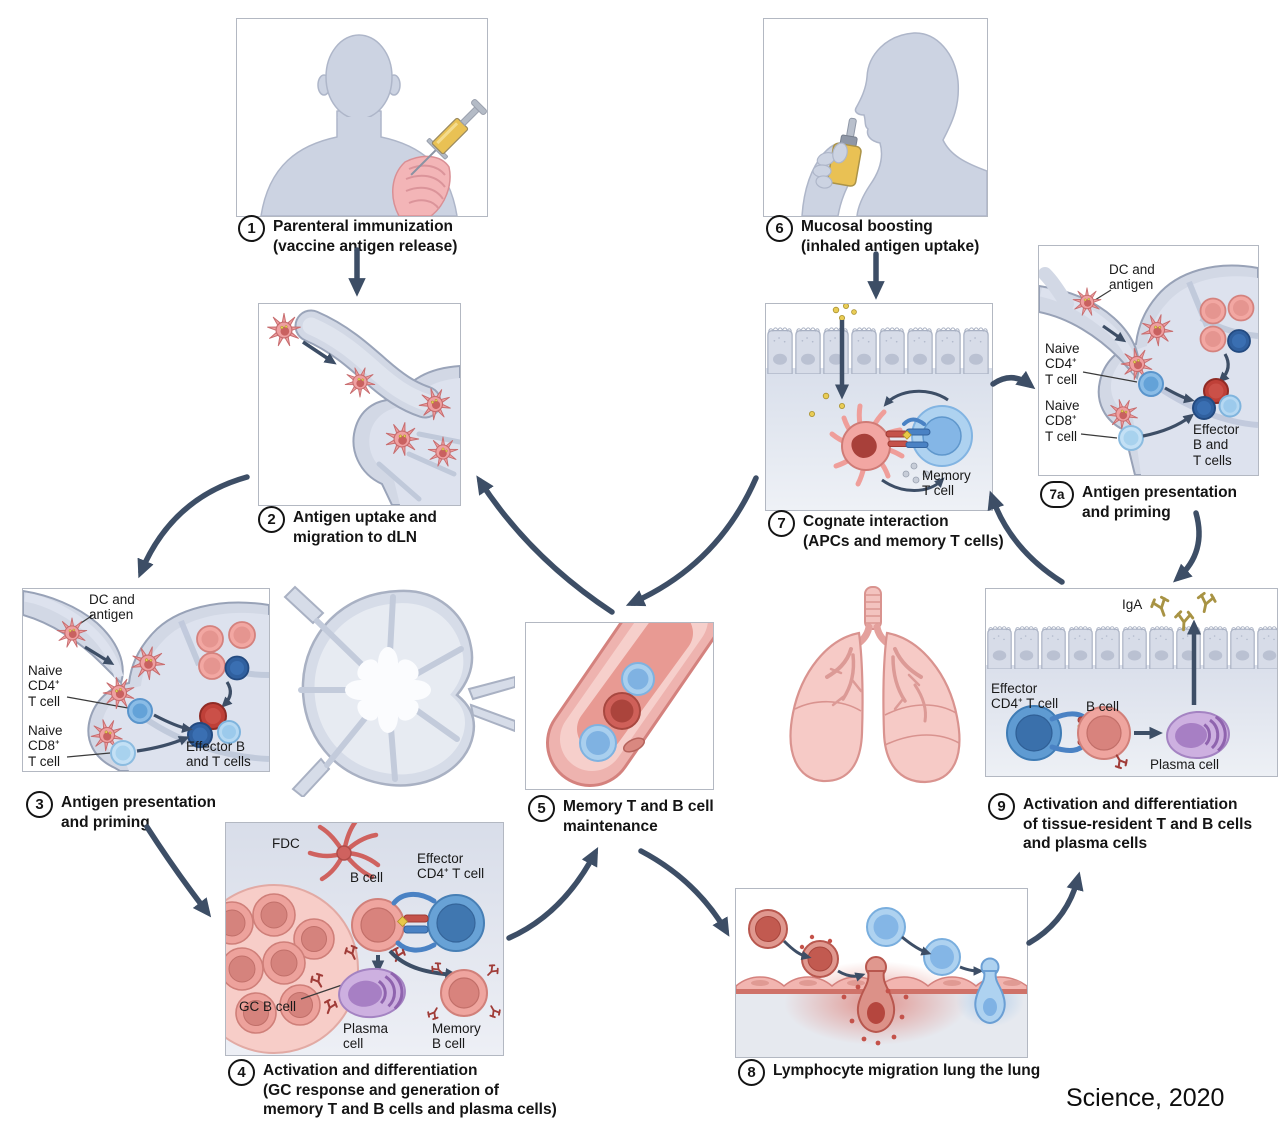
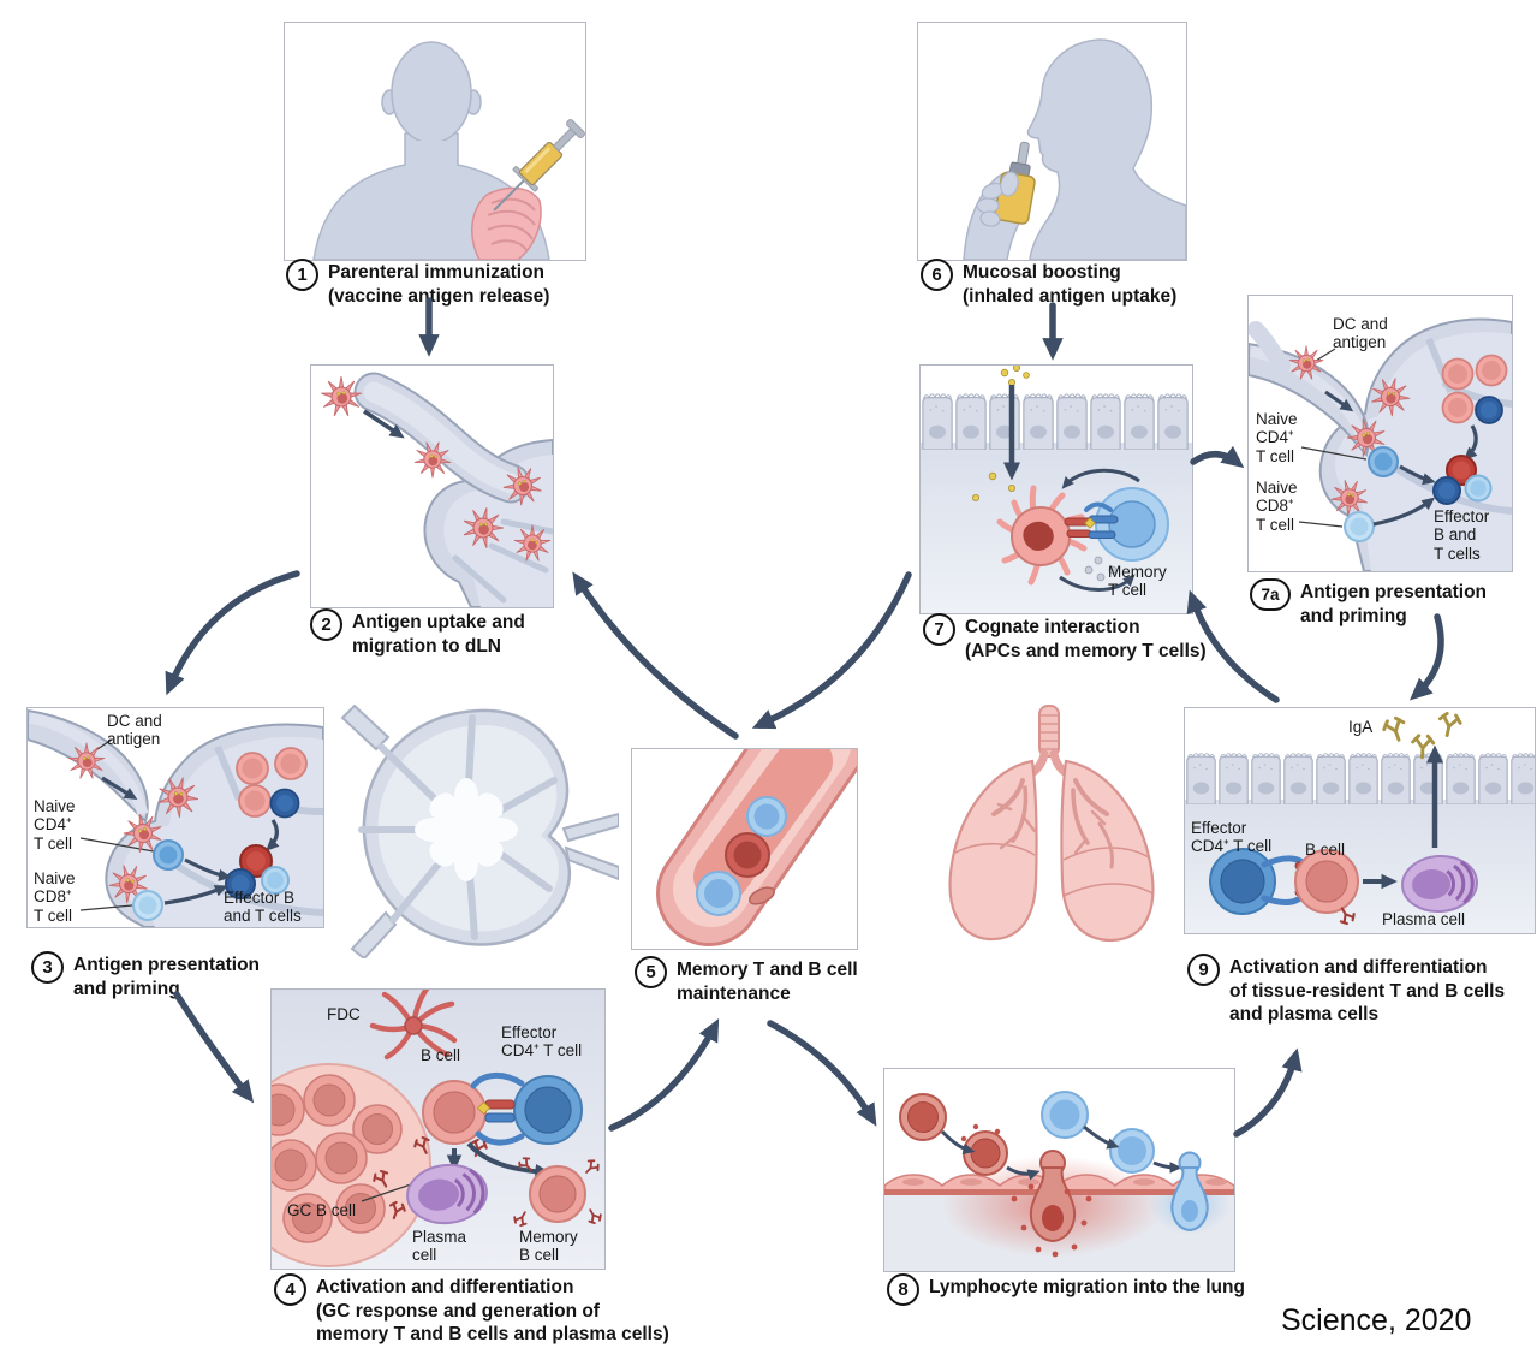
  DC and
  antigen
  Naive
  CD4⁺
  T cell
  Naive
  CD8⁺
  T cell
  Effector B
  and T cells
  FDC
  B cell
  Effector
  CD4⁺ T cell
  GC B cell
  Plasma
  cell
  Memory
  B cell
  Memory
  T cell
  DC and
  antigen
  Naive
  CD4⁺
  T cell
  Naive
  CD8⁺
  T cell
  Effector
  B and
  T cells
  IgA
  Effector
  CD4⁺ T cell
  B cell
  Plasma cell
  1
  Parenteral immunization
  (vaccine antigen release)
  2
  Antigen uptake and
  migration to dLN
  3
  Antigen presentation
  and priming
  4
  Activation and differentiation
  (GC response and generation of
  memory T and B cells and plasma cells)
  5
  Memory T and B cell
  maintenance
  6
  Mucosal boosting
  (inhaled antigen uptake)
  7
  Cognate interaction
  (APCs and memory T cells)
  7a
  Antigen presentation
  and priming
  8
- Lymphocyte migration lung the lung
+ Lymphocyte migration into the lung
  9
  Activation and differentiation
  of tissue-resident T and B cells
  and plasma cells
  Science, 2020
